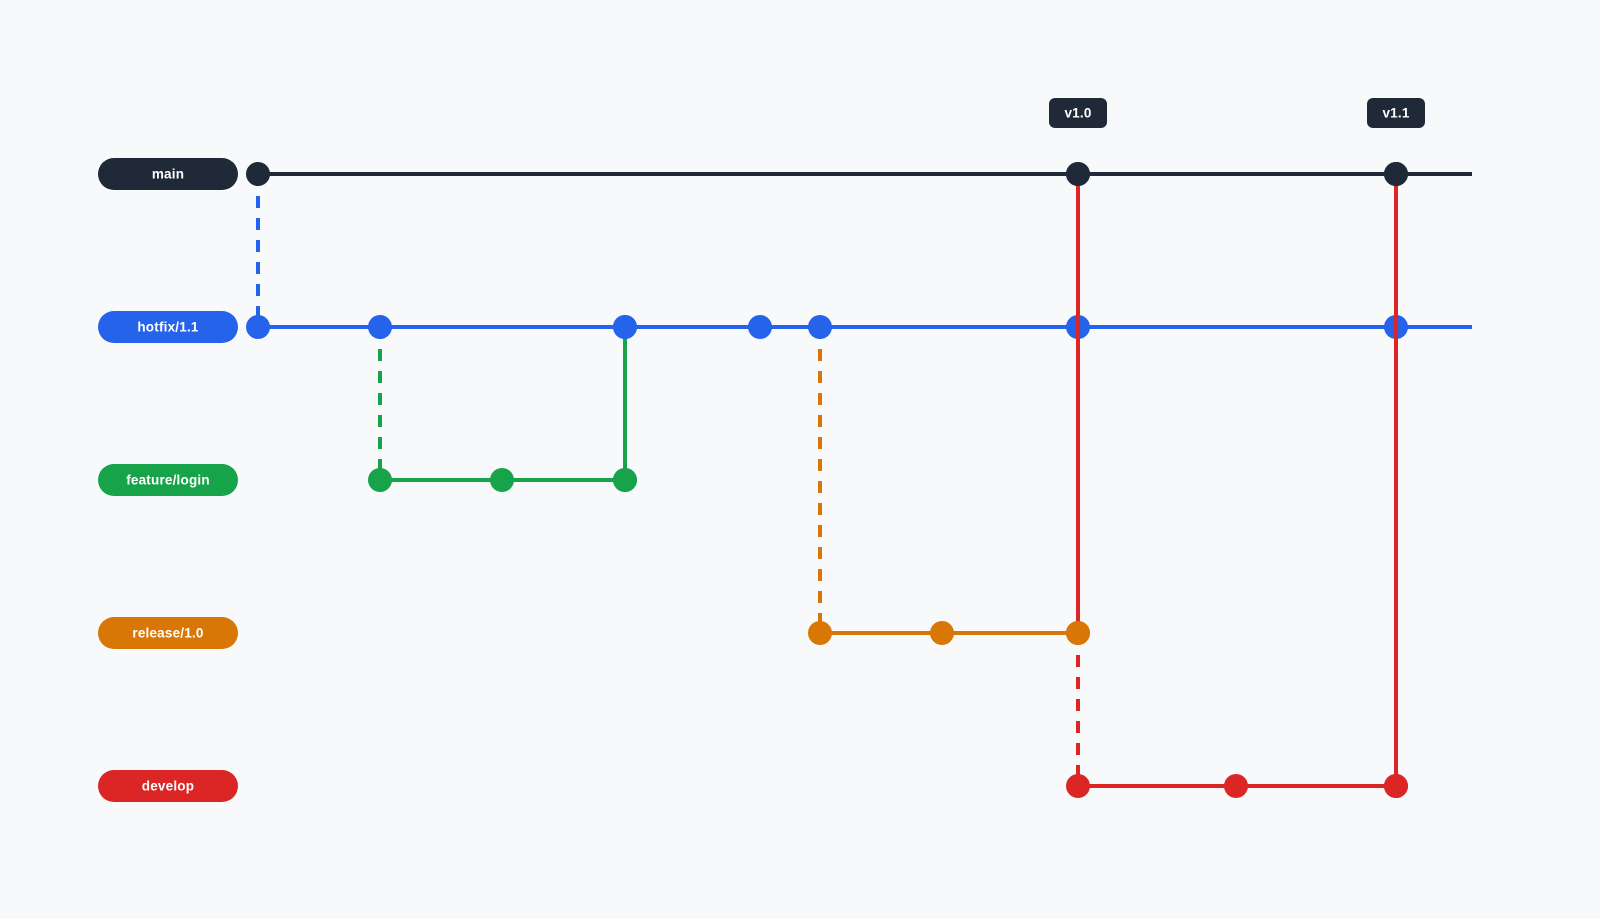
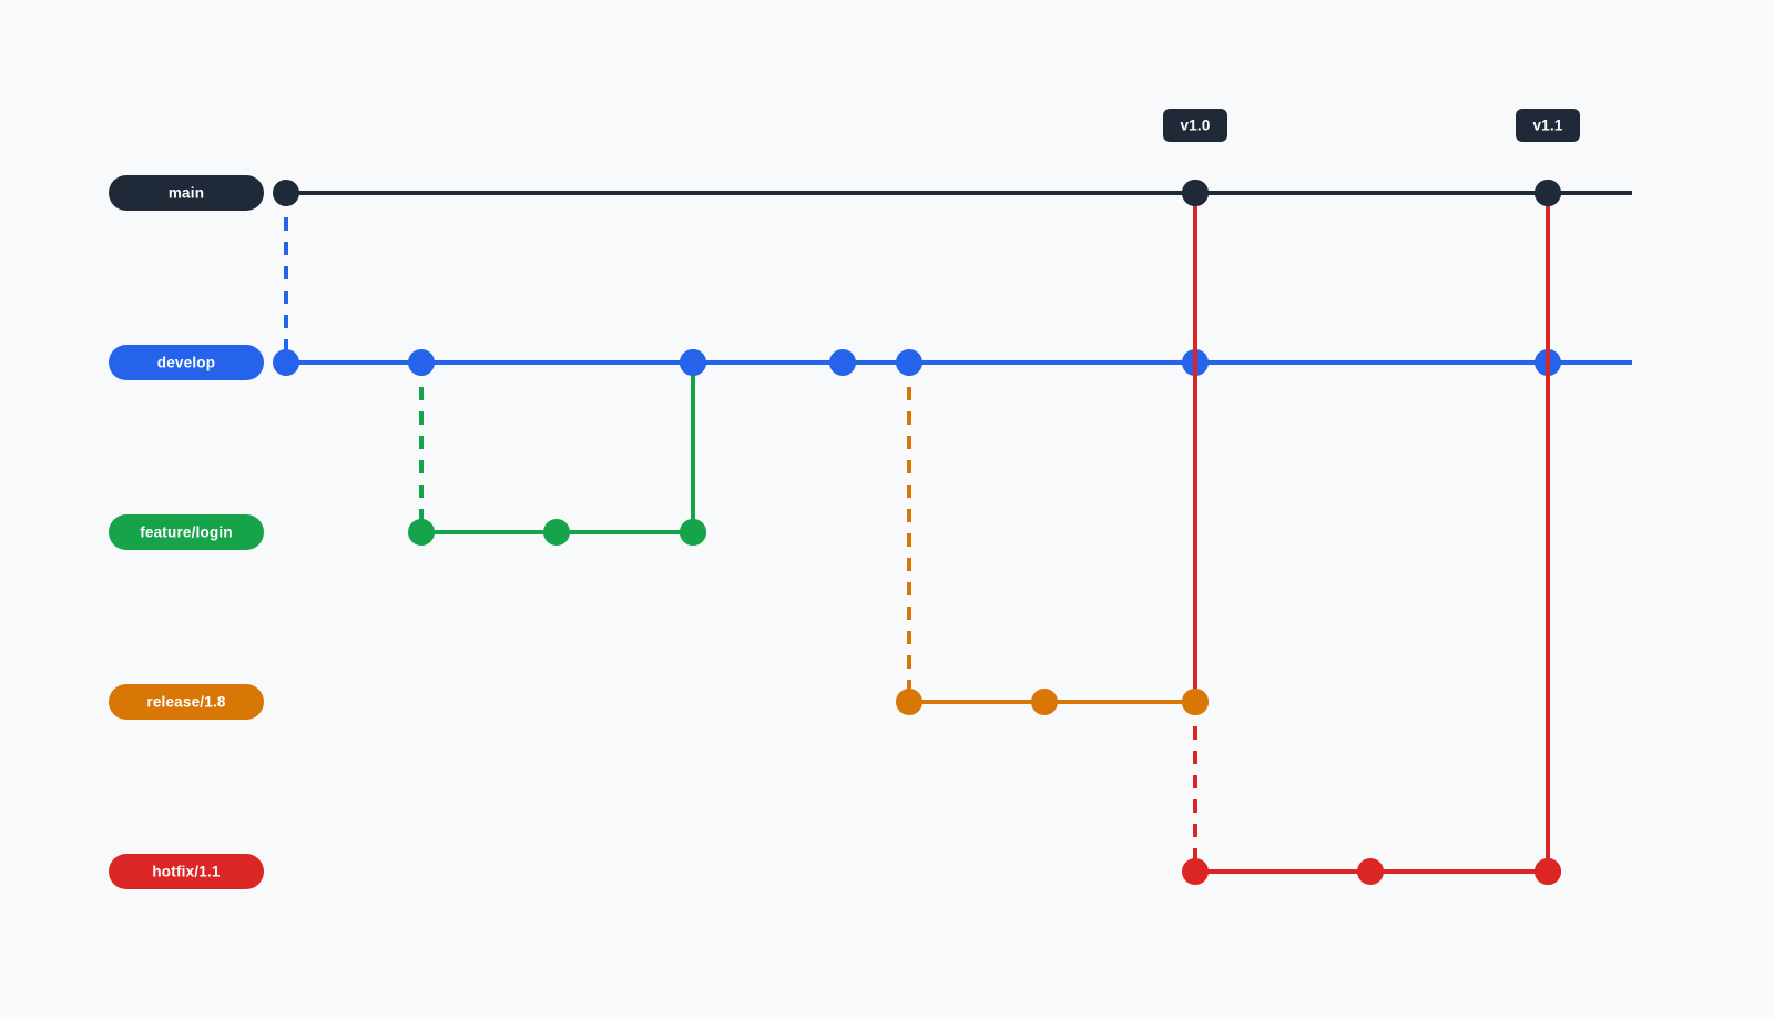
  main
- hotfix/1.1
+ develop
  feature/login
- release/1.0
+ release/1.8
- develop
+ hotfix/1.1
  v1.0
  v1.1
